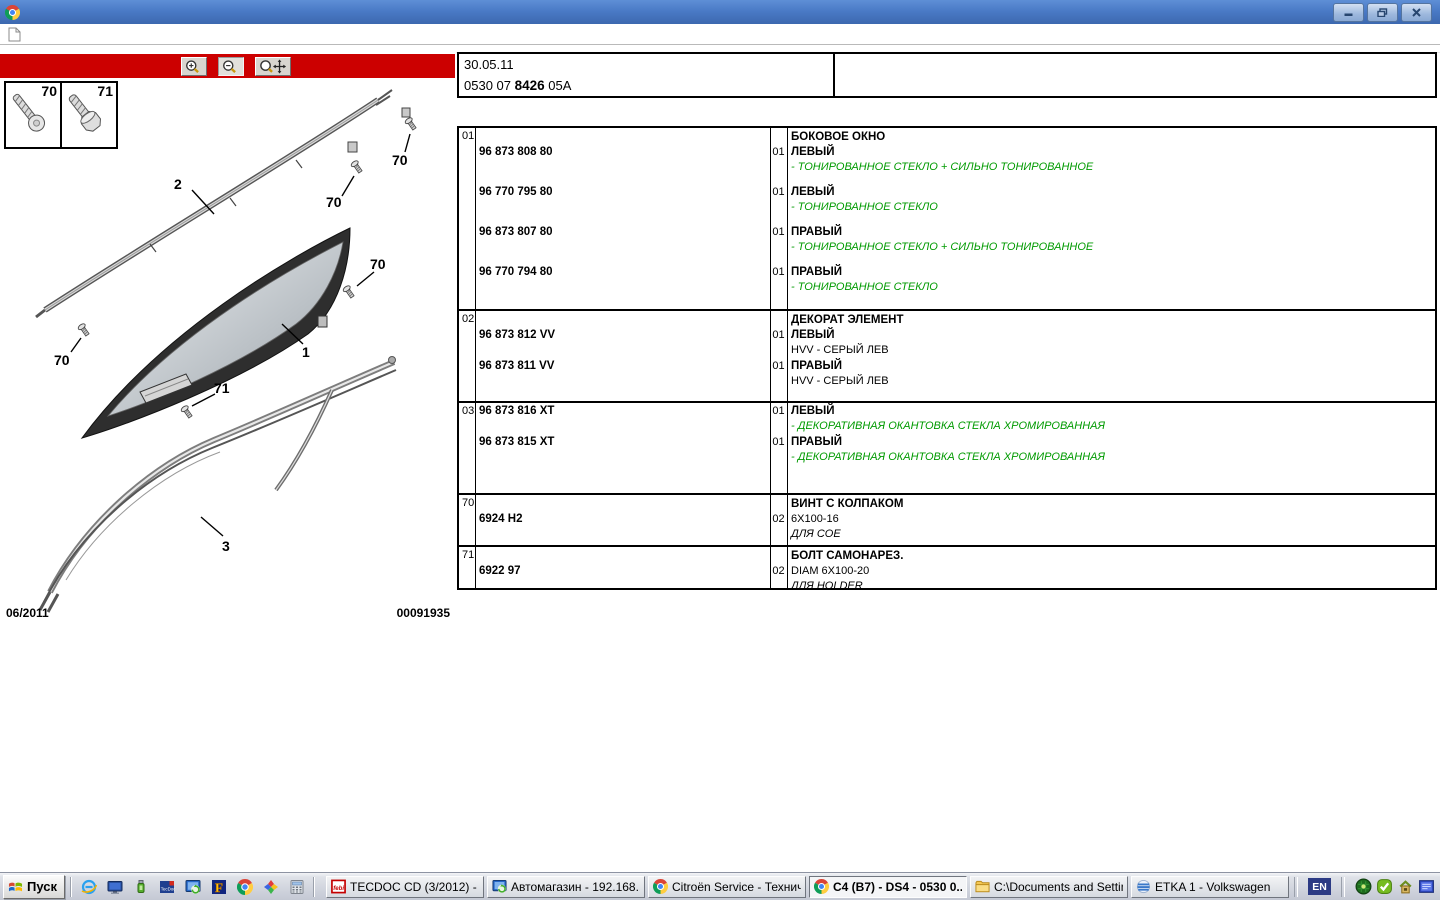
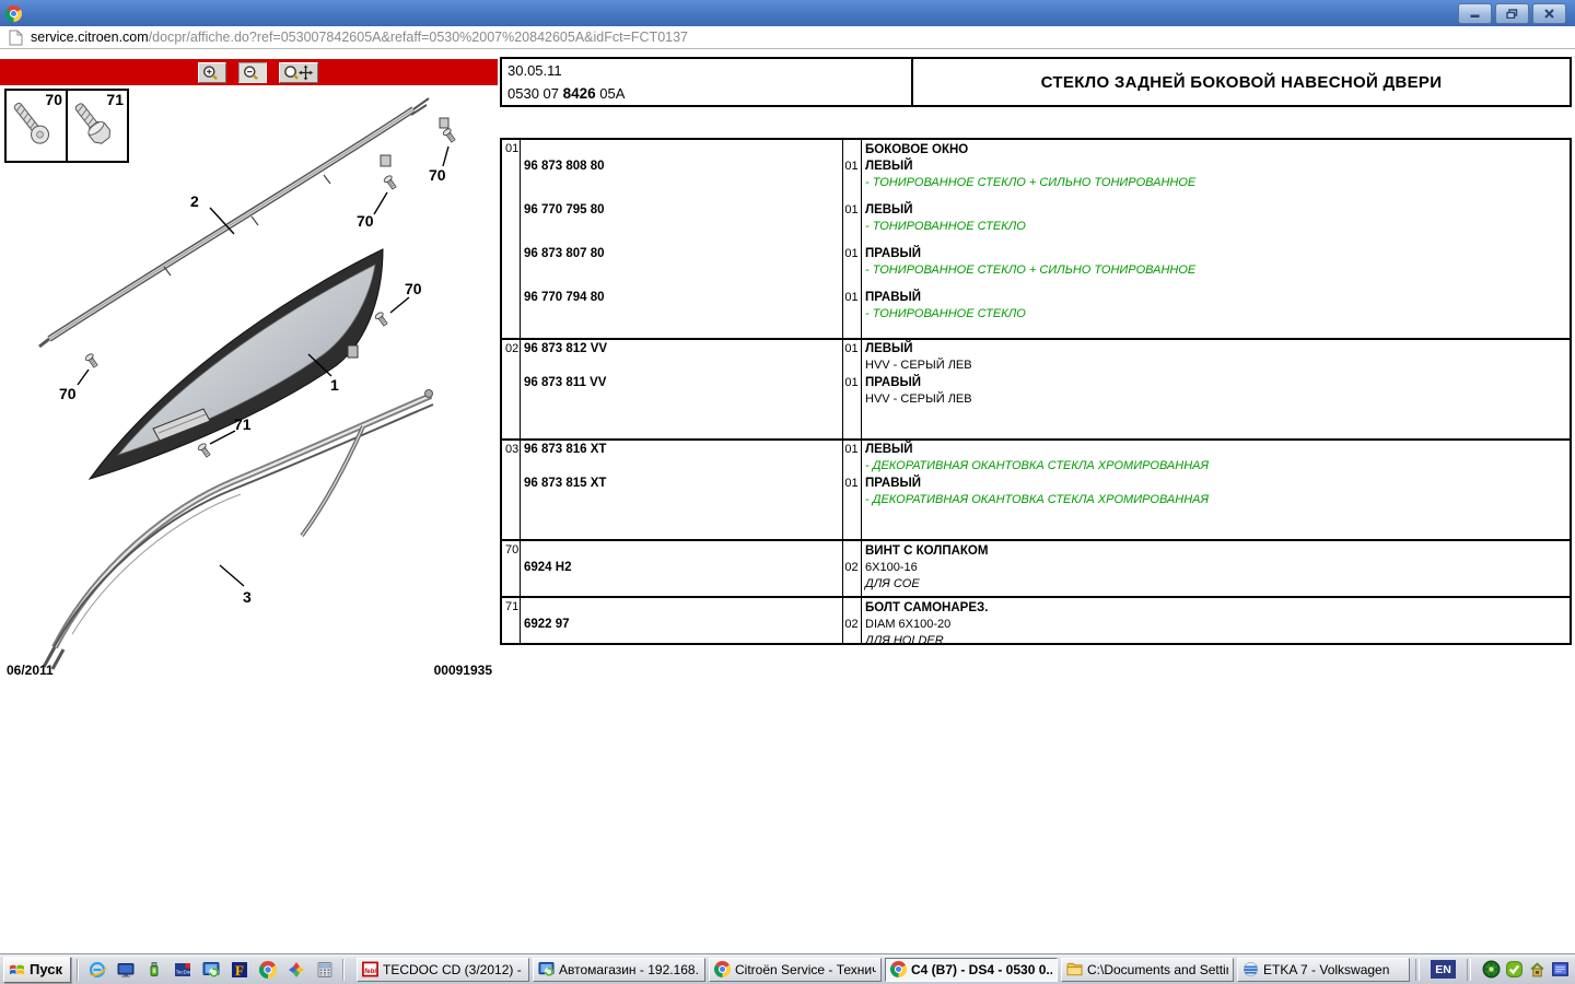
+ service.citroen.com/docpr/affiche.do?ref=053007842605A&refaff=0530%2007%20842605A&idFct=FCT0137
  70
  71
  2
  70
  70
  70
  70
  1
  71
  3
  06/2011
  00091935
  30.05.11
  0530 07 8426 05A
+ СТЕКЛО ЗАДНЕЙ БОКОВОЙ НАВЕСНОЙ ДВЕРИ
  01
  БОКОВОЕ ОКНО
  96 873 808 80
  01
  ЛЕВЫЙ
  - ТОНИРОВАННОЕ СТЕКЛО + СИЛЬНО ТОНИРОВАННОЕ
  96 770 795 80
  01
  ЛЕВЫЙ
  - ТОНИРОВАННОЕ СТЕКЛО
  96 873 807 80
  01
  ПРАВЫЙ
  - ТОНИРОВАННОЕ СТЕКЛО + СИЛЬНО ТОНИРОВАННОЕ
  96 770 794 80
  01
  ПРАВЫЙ
  - ТОНИРОВАННОЕ СТЕКЛО
  02
- ДЕКОРАТ ЭЛЕМЕНТ
  96 873 812 VV
  01
  ЛЕВЫЙ
  HVV - СЕРЫЙ ЛЕВ
  96 873 811 VV
  01
  ПРАВЫЙ
  HVV - СЕРЫЙ ЛЕВ
  03
  96 873 816 XT
  01
  ЛЕВЫЙ
  - ДЕКОРАТИВНАЯ ОКАНТОВКА СТЕКЛА ХРОМИРОВАННАЯ
  96 873 815 XT
  01
  ПРАВЫЙ
  - ДЕКОРАТИВНАЯ ОКАНТОВКА СТЕКЛА ХРОМИРОВАННАЯ
  70
  ВИНТ С КОЛПАКОМ
  6924 H2
  02
  6X100-16
  ДЛЯ COE
  71
  БОЛТ САМОНАРЕЗ.
  6922 97
  02
  DIAM 6X100-20
  ДЛЯ HOLDER
  Пуск
  TECDOC CD (3/2012) -
  Автомагазин - 192.168.
  Citroën Service - Технич
  C4 (B7) - DS4 - 0530 0..
  C:\Documents and Setti
- ETKA 1 - Volkswagen
+ ETKA 7 - Volkswagen
  EN
